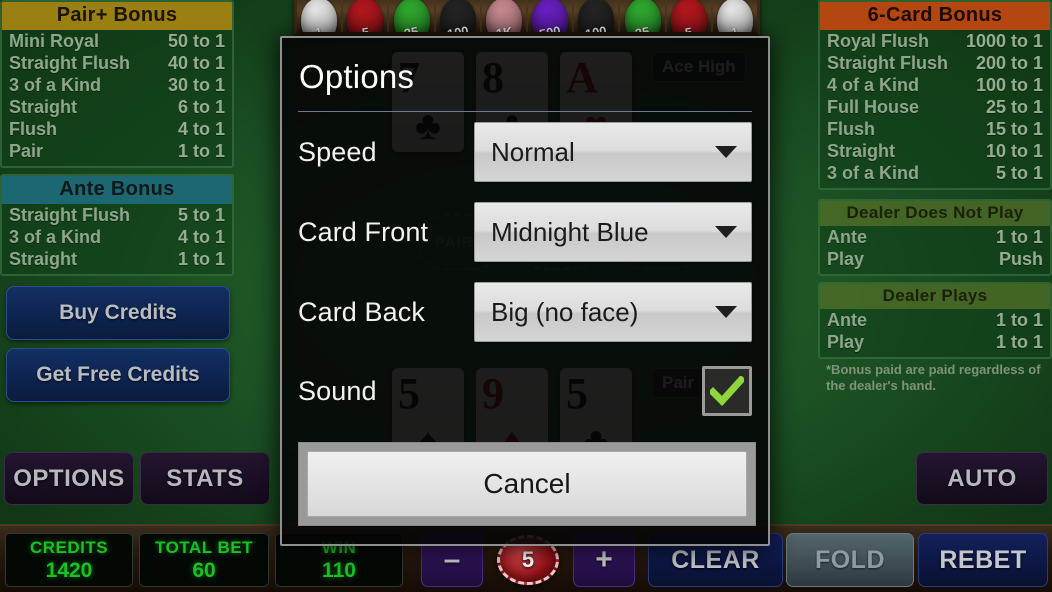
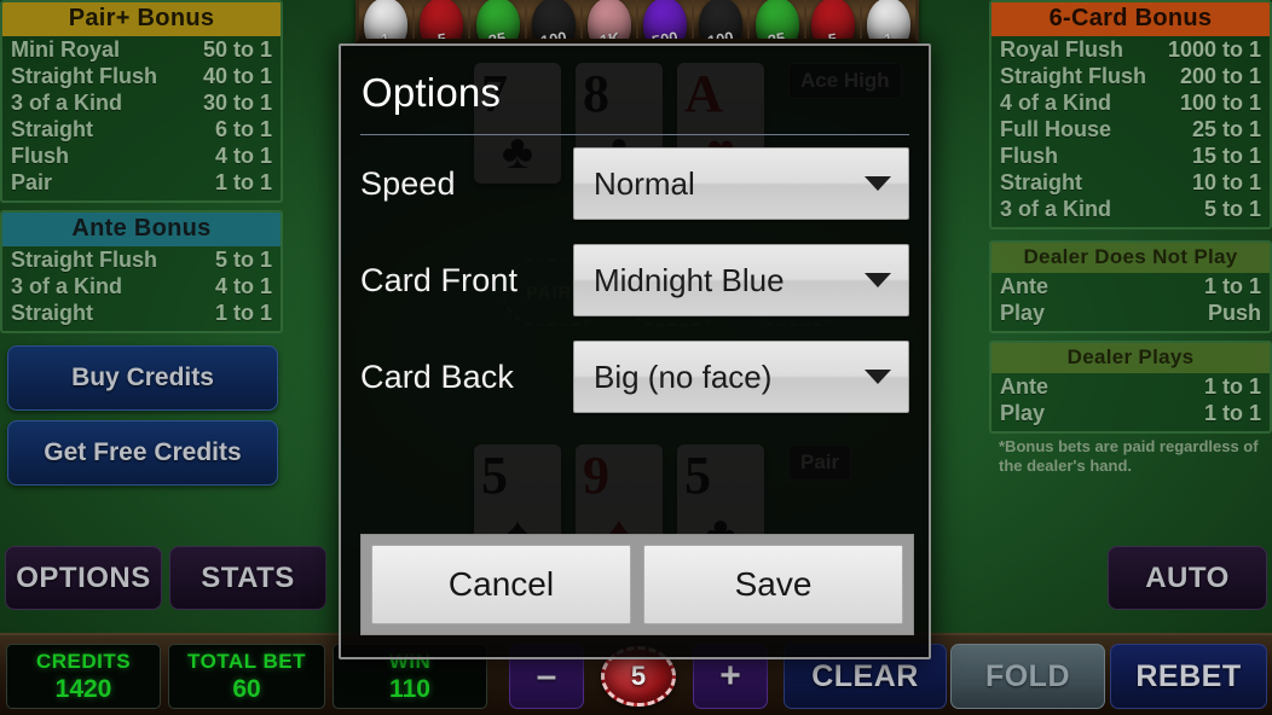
  Pair+ Bonus
  Mini Royal
  50 to 1
  Straight Flush
  40 to 1
  3 of a Kind
  30 to 1
  Straight
  6 to 1
  Flush
  4 to 1
  Pair
  1 to 1
  Ante Bonus
  Straight Flush
  5 to 1
  3 of a Kind
  4 to 1
  Straight
  1 to 1
  Buy Credits
  Get Free Credits
  6-Card Bonus
  Royal Flush
  1000 to 1
  Straight Flush
  200 to 1
  4 of a Kind
  100 to 1
  Full House
  25 to 1
  Flush
  15 to 1
  Straight
  10 to 1
  3 of a Kind
  5 to 1
  Dealer Does Not Play
  Ante
  1 to 1
  Play
  Push
  Dealer Plays
  Ante
  1 to 1
  Play
  1 to 1
- *Bonus paid are paid regardless of the dealer's hand.
+ *Bonus bets are paid regardless of the dealer's hand.
  OPTIONS
  STATS
  AUTO
  CREDITS
  1420
  TOTAL BET
  60
  WIN
  110
  –
  5
  +
  CLEAR
  FOLD
  REBET
  Options
  Speed
  Normal
  Card Front
  Midnight Blue
  Card Back
  Big (no face)
- Sound
  Cancel
+ Save
